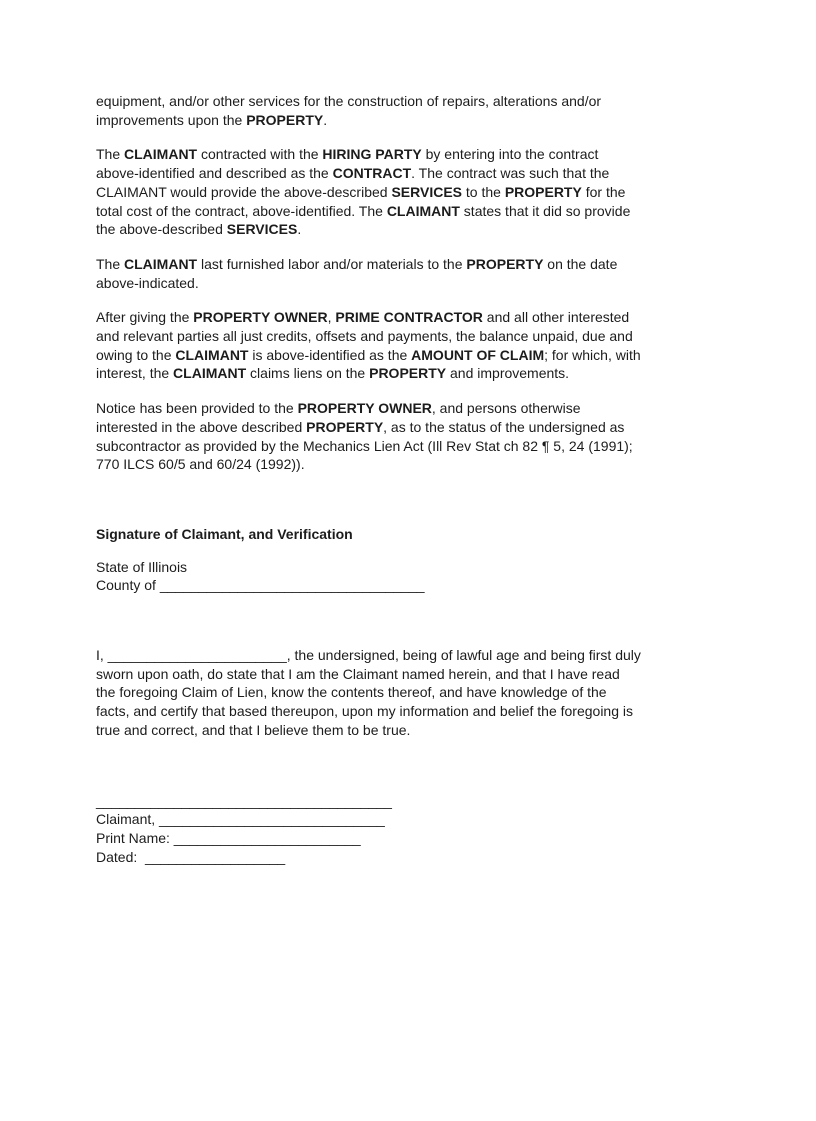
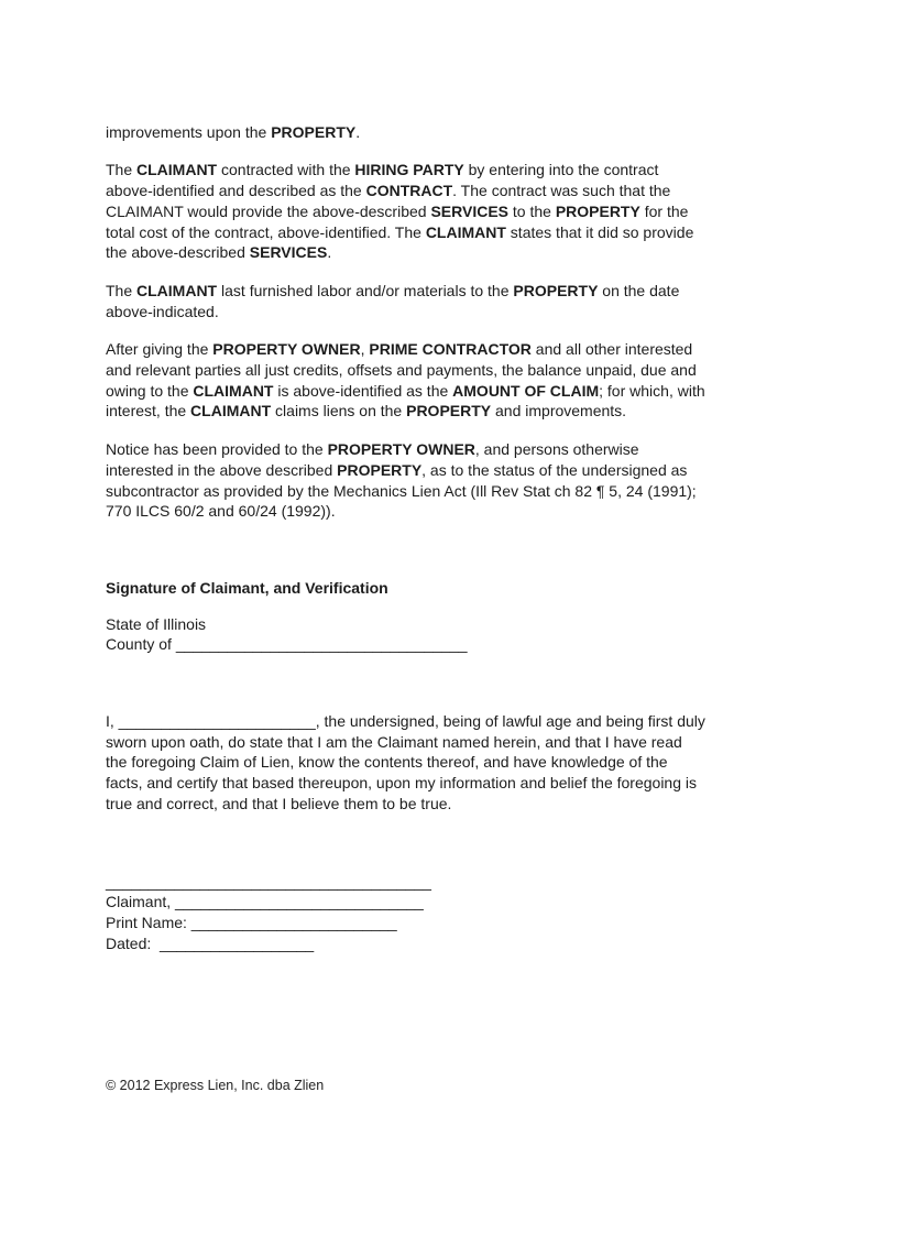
- equipment, and/or other services for the construction of repairs, alterations and/or
  improvements upon the PROPERTY.
  The CLAIMANT contracted with the HIRING PARTY by entering into the contract
  above-identified and described as the CONTRACT. The contract was such that the
  CLAIMANT would provide the above-described SERVICES to the PROPERTY for the
  total cost of the contract, above-identified. The CLAIMANT states that it did so provide
  the above-described SERVICES.
  The CLAIMANT last furnished labor and/or materials to the PROPERTY on the date
  above-indicated.
  After giving the PROPERTY OWNER, PRIME CONTRACTOR and all other interested
  and relevant parties all just credits, offsets and payments, the balance unpaid, due and
  owing to the CLAIMANT is above-identified as the AMOUNT OF CLAIM; for which, with
  interest, the CLAIMANT claims liens on the PROPERTY and improvements.
  Notice has been provided to the PROPERTY OWNER, and persons otherwise
  interested in the above described PROPERTY, as to the status of the undersigned as
  subcontractor as provided by the Mechanics Lien Act (Ill Rev Stat ch 82 ¶ 5, 24 (1991);
- 770 ILCS 60/5 and 60/24 (1992)).
+ 770 ILCS 60/2 and 60/24 (1992)).
  Signature of Claimant, and Verification
  State of Illinois
  County of __________________________________
  I, _______________________, the undersigned, being of lawful age and being first duly
  sworn upon oath, do state that I am the Claimant named herein, and that I have read
  the foregoing Claim of Lien, know the contents thereof, and have knowledge of the
  facts, and certify that based thereupon, upon my information and belief the foregoing is
  true and correct, and that I believe them to be true.
  ______________________________________
  Claimant, _____________________________
  Print Name: ________________________
  Dated: __________________
+ © 2012 Express Lien, Inc. dba Zlien
